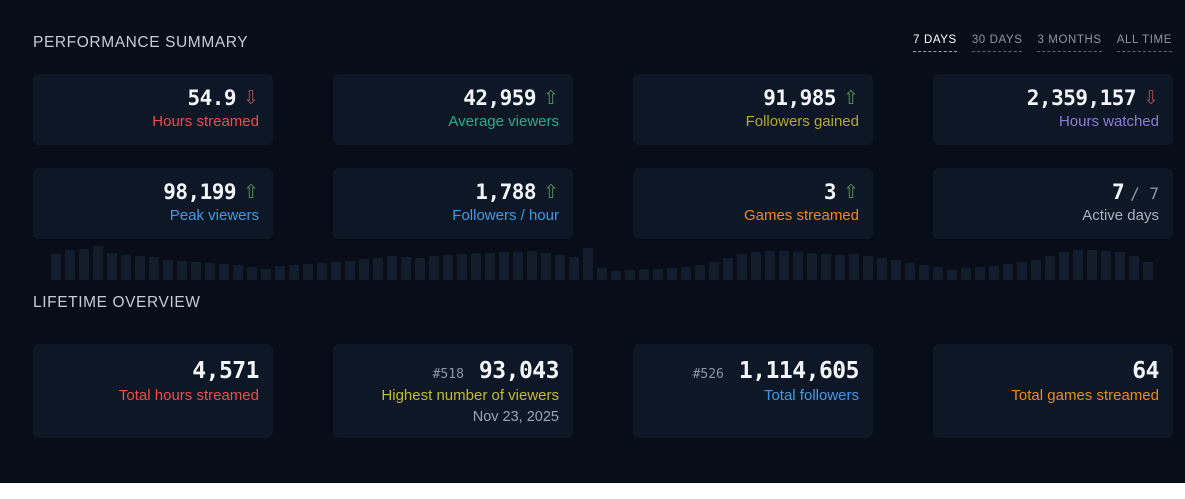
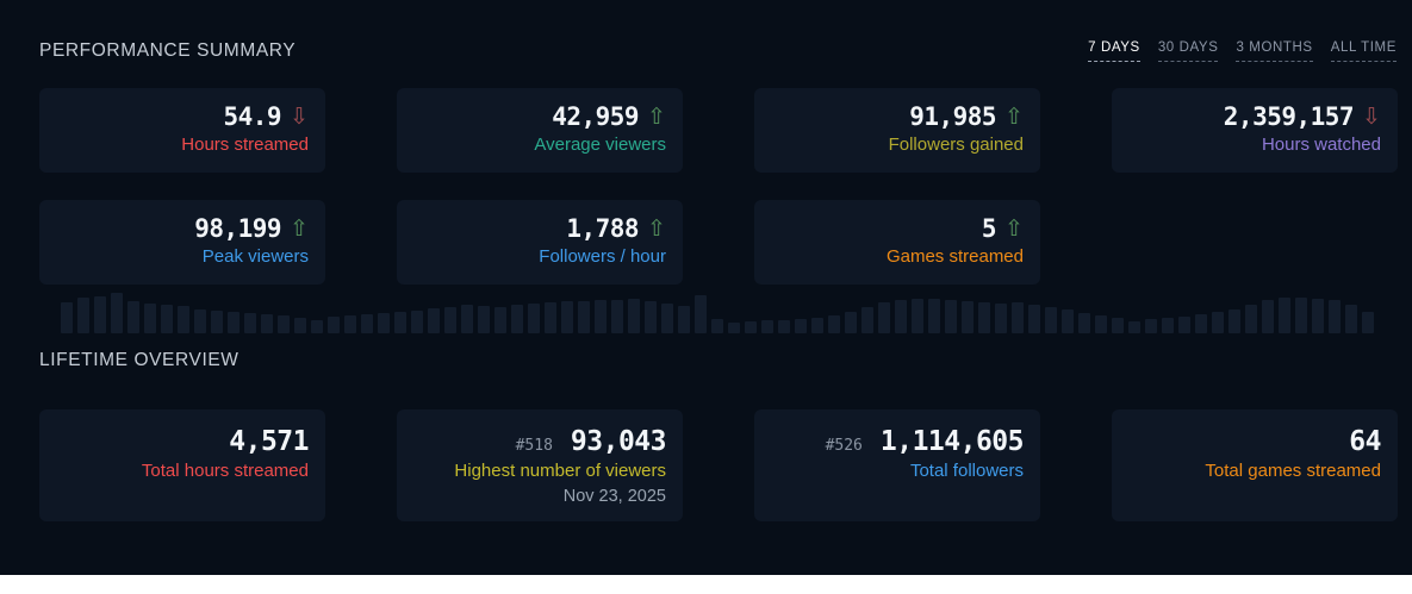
  PERFORMANCE SUMMARY
  7 DAYS
  30 DAYS
  3 MONTHS
  ALL TIME
  54.9
  ⇩
  Hours streamed
  42,959
  ⇧
  Average viewers
  91,985
  ⇧
  Followers gained
  2,359,157
  ⇩
  Hours watched
  98,199
  ⇧
  Peak viewers
  1,788
  ⇧
  Followers / hour
- 3
+ 5
  ⇧
  Games streamed
- 7
- / 7
- Active days
  LIFETIME OVERVIEW
  4,571
  Total hours streamed
  #518
  93,043
  Highest number of viewers
  Nov 23, 2025
  #526
  1,114,605
  Total followers
  64
  Total games streamed
